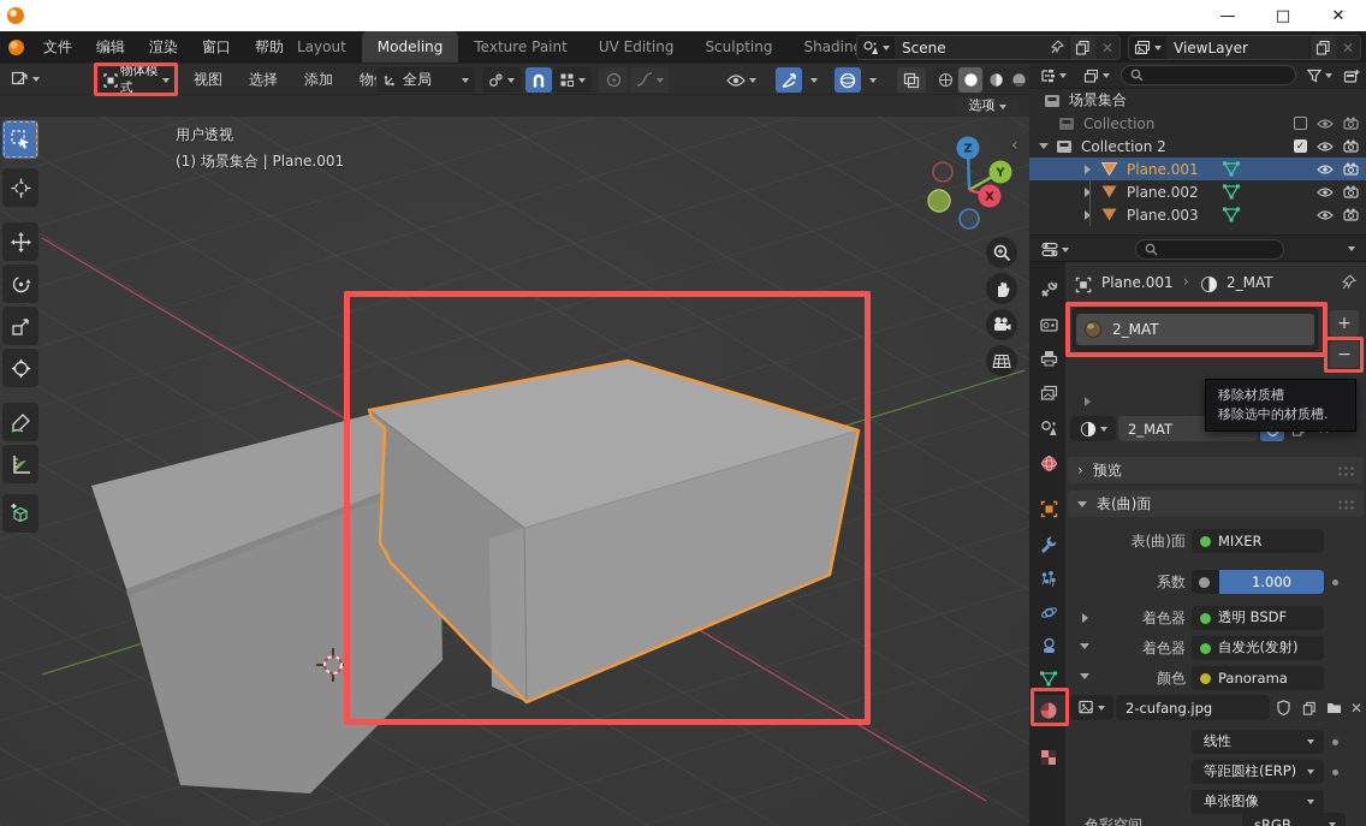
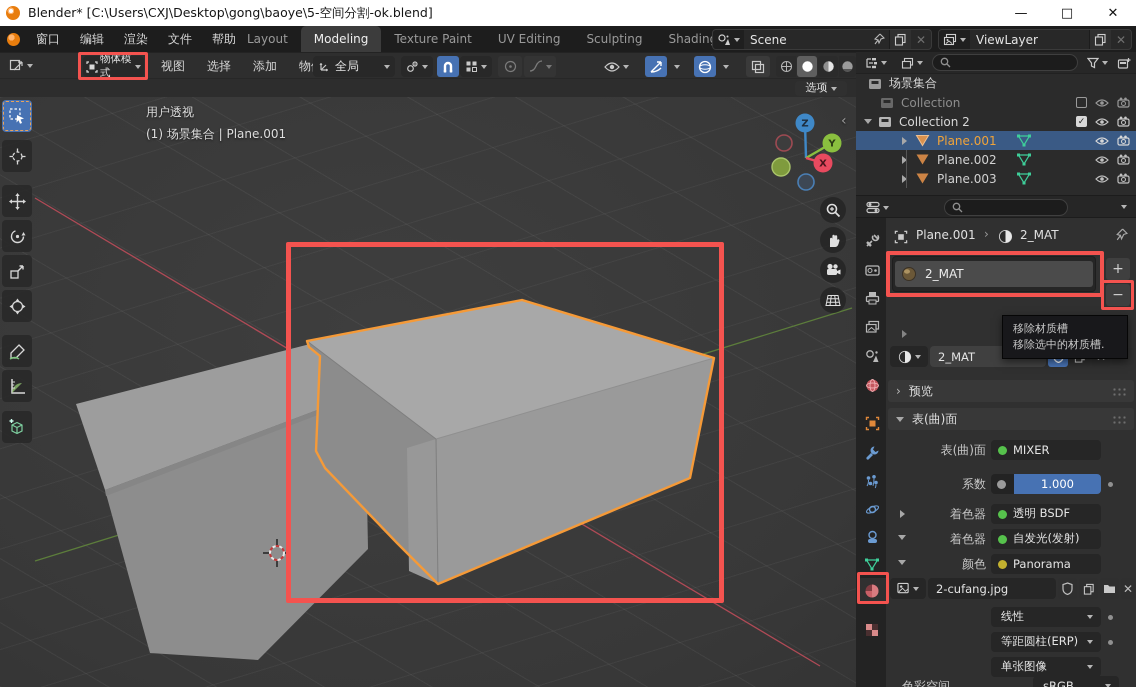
+ Blender* [C:\Users\CXJ\Desktop\gong\baoye\5-空间分割-ok.blend]
  —
  □
  ✕
- 文件
+ 窗口
  编辑
  渲染
- 窗口
+ 文件
  帮助
  Layout
  Modeling
  Texture Paint
  UV Editing
  Sculpting
  Shadin
  Scene
  ✕
  ViewLayer
  ✕
  物体模式
  视图
  选择
  添加
  全局
  选项
  用户透视
  (1) 场景集合 | Plane.001
  ‹
  Z
  Y
  X
  场景集合
  Collection
  Collection 2
  ✓
  Plane.001
  Plane.002
  Plane.003
  Plane.001
  ›
  2_MAT
  2_MAT
  +
  −
  2_MAT
  ›
  预览
  表(曲)面
  表(曲)面
  MIXER
  系数
  1.000
  着色器
  透明 BSDF
  着色器
  自发光(发射)
  颜色
  Panorama
  2-cufang.jpg
  ✕
  线性
  等距圆柱(ERP)
  单张图像
  色彩空间
  sRGB
  移除材质槽
  移除选中的材质槽.
